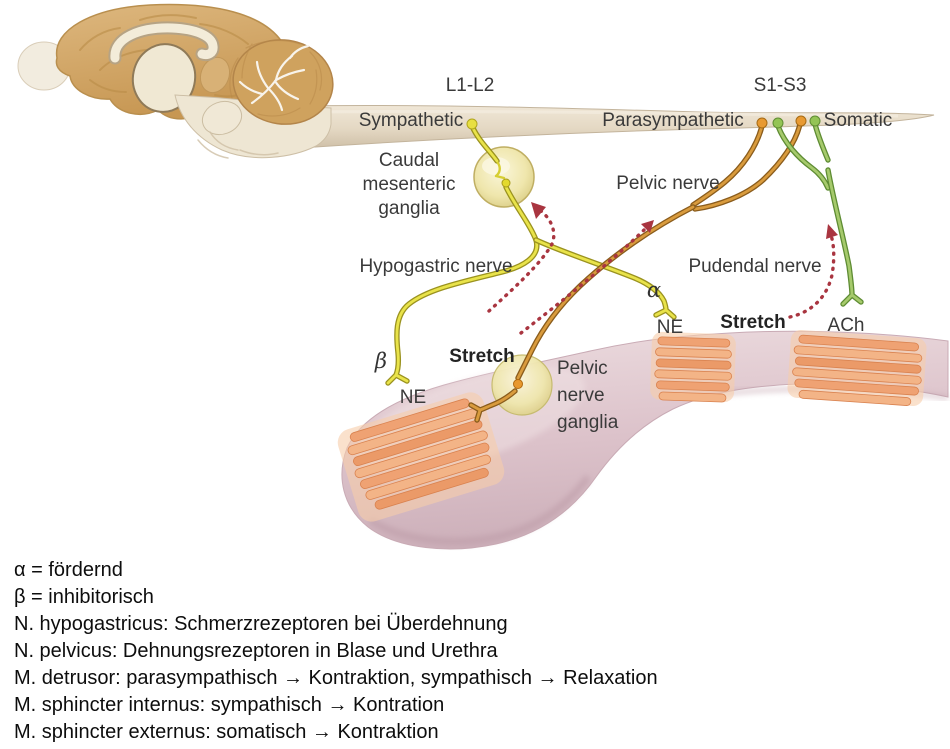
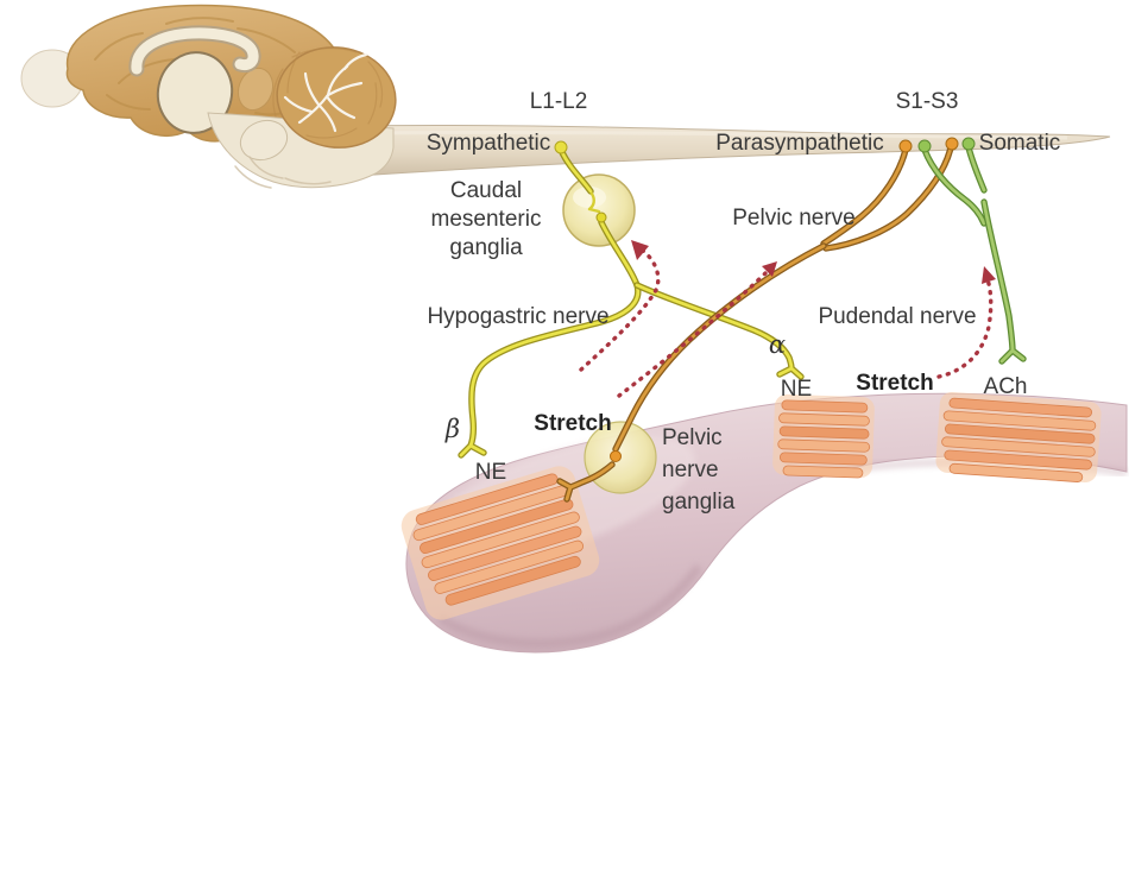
  L1-L2
  Sympathetic
  Parasympathetic
  S1-S3
  Somatic
  Caudal
  mesenteric
  ganglia
  Pelvic nerve
  Hypogastric nerve
  Pudendal nerve
  α
  NE
  Stretch
  ACh
  β
  NE
  Stretch
  Pelvic
  nerve
  ganglia
- α = fördernd
- β = inhibitorisch
- N. hypogastricus: Schmerzrezeptoren bei Überdehnung
- N. pelvicus: Dehnungsrezeptoren in Blase und Urethra
- M. detrusor: parasympathisch → Kontraktion, sympathisch → Relaxation
- M. sphincter internus: sympathisch → Kontration
- M. sphincter externus: somatisch → Kontraktion
